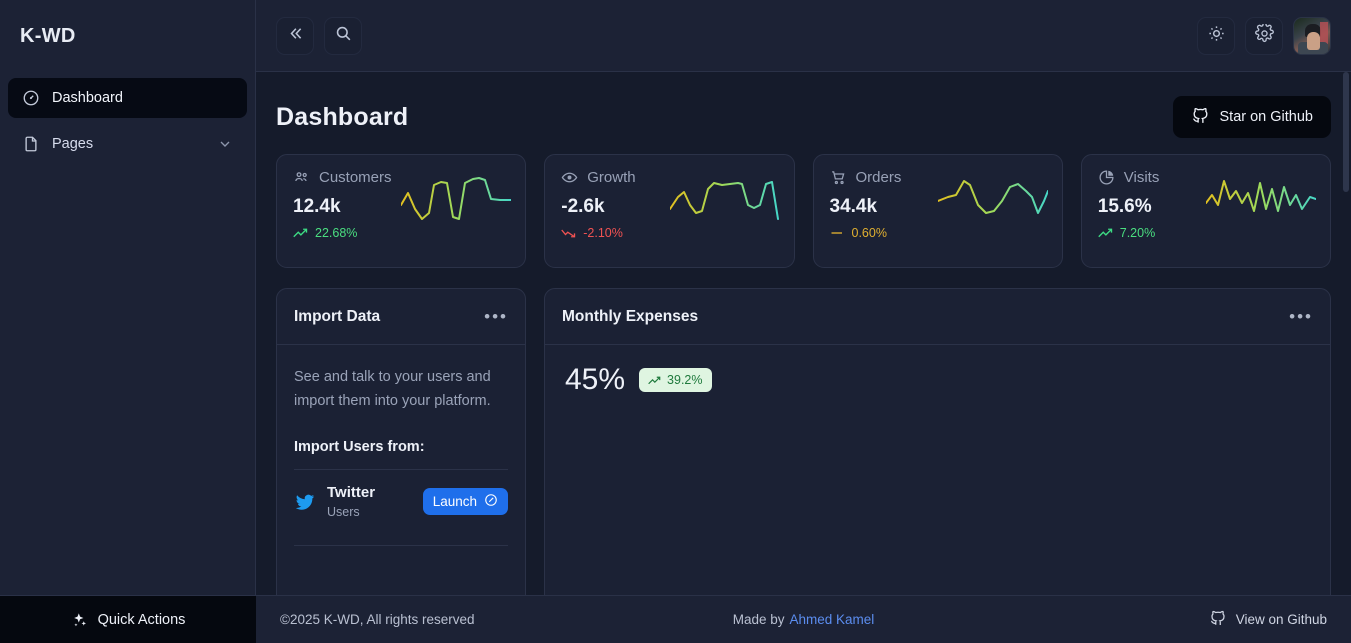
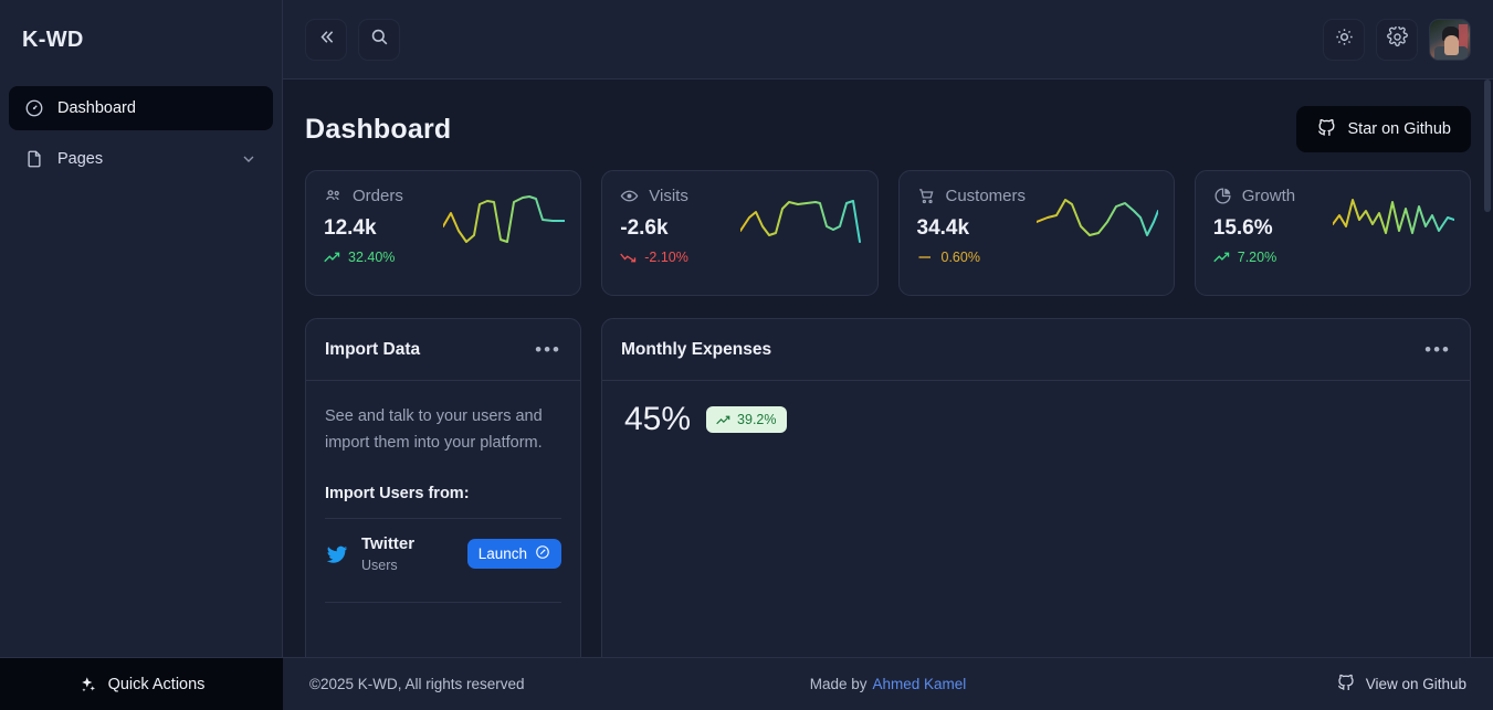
  K-WD
  Dashboard
  Pages
  Quick Actions
  Dashboard
  Star on Github
- Customers
+ Orders
  12.4k
- 22.68%
+ 32.40%
- Growth
+ Visits
  -2.6k
  -2.10%
- Orders
+ Customers
  34.4k
  0.60%
- Visits
+ Growth
  15.6%
  7.20%
  Import Data
  •••
  See and talk to your users and import them into your platform.
  Import Users from:
  Twitter
  Users
  Launch
  Monthly Expenses
  •••
  45%
  39.2%
  ©2025 K-WD, All rights reserved
  Made by
  Ahmed Kamel
  View on Github
